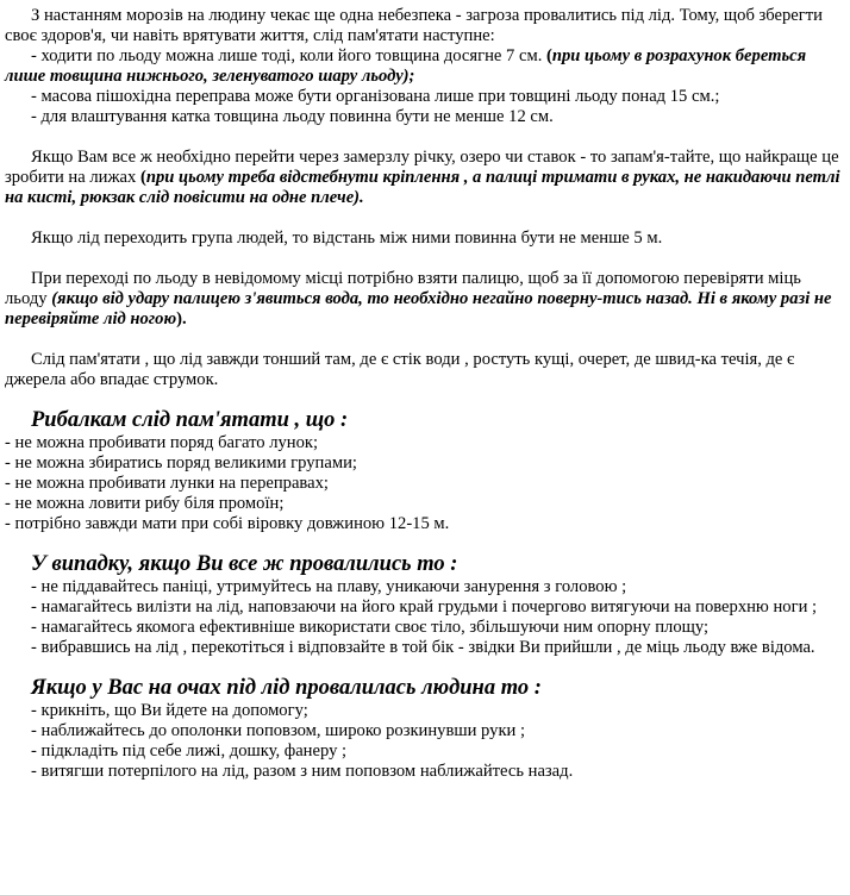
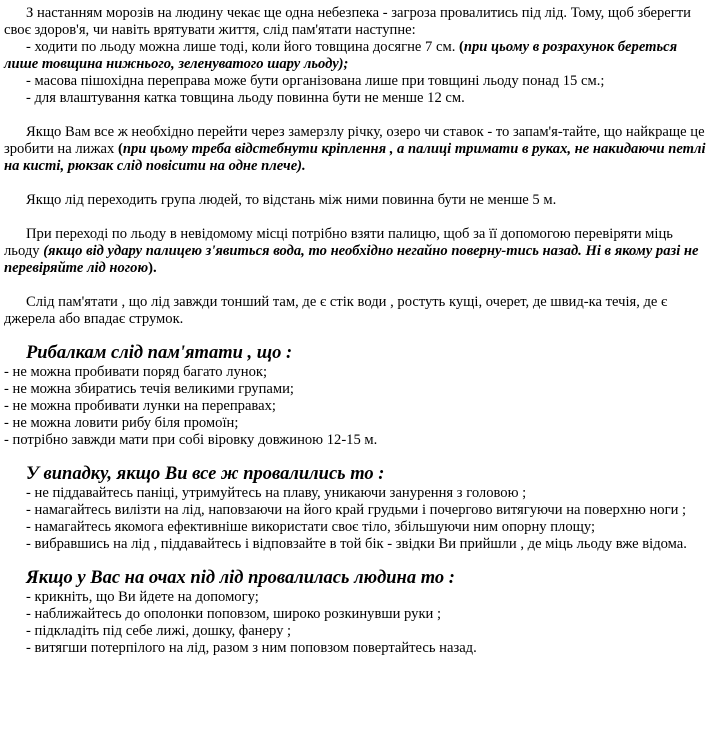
  З настанням морозів на людину чекає ще одна небезпека - загроза провалитись під лід. Тому, щоб зберегти своє здоров'я, чи навіть врятувати життя, слід пам'ятати наступне:
  - ходити по льоду можна лише тоді, коли його товщина досягне 7 см. (при цьому в розрахунок береться лише товщина нижнього, зеленуватого шару льоду);
  - масова пішохідна переправа може бути організована лише при товщині льоду понад 15 см.;
  - для влаштування катка товщина льоду повинна бути не менше 12 см.
  Якщо Вам все ж необхідно перейти через замерзлу річку, озеро чи ставок - то запам'я-тайте, що найкраще це зробити на лижах (при цьому треба відстебнути кріплення , а палиці тримати в руках, не накидаючи петлі на кисті, рюкзак слід повісити на одне плече).
  Якщо лід переходить група людей, то відстань між ними повинна бути не менше 5 м.
  При переході по льоду в невідомому місці потрібно взяти палицю, щоб за її допомогою перевіряти міць льоду (якщо від удару палицею з'явиться вода, то необхідно негайно поверну-тись назад. Ні в якому разі не перевіряйте лід ногою).
  Слід пам'ятати , що лід завжди тонший там, де є стік води , ростуть кущі, очерет, де швид-ка течія, де є джерела або впадає струмок.
  Рибалкам слід пам'ятати , що :
  - не можна пробивати поряд багато лунок;
- - не можна збиратись поряд великими групами;
+ - не можна збиратись течія великими групами;
  - не можна пробивати лунки на переправах;
  - не можна ловити рибу біля промоїн;
  - потрібно завжди мати при собі віровку довжиною 12-15 м.
  У випадку, якщо Ви все ж провалились то :
  - не піддавайтесь паніці, утримуйтесь на плаву, уникаючи занурення з головою ;
  - намагайтесь вилізти на лід, наповзаючи на його край грудьми і почергово витягуючи на поверхню ноги ;
  - намагайтесь якомога ефективніше використати своє тіло, збільшуючи ним опорну площу;
- - вибравшись на лід , перекотіться і відповзайте в той бік - звідки Ви прийшли , де міць льоду вже відома.
+ - вибравшись на лід , піддавайтесь і відповзайте в той бік - звідки Ви прийшли , де міць льоду вже відома.
  Якщо у Вас на очах під лід провалилась людина то :
  - крикніть, що Ви йдете на допомогу;
  - наближайтесь до ополонки поповзом, широко розкинувши руки ;
  - підкладіть під себе лижі, дошку, фанеру ;
- - витягши потерпілого на лід, разом з ним поповзом наближайтесь назад.
+ - витягши потерпілого на лід, разом з ним поповзом повертайтесь назад.
